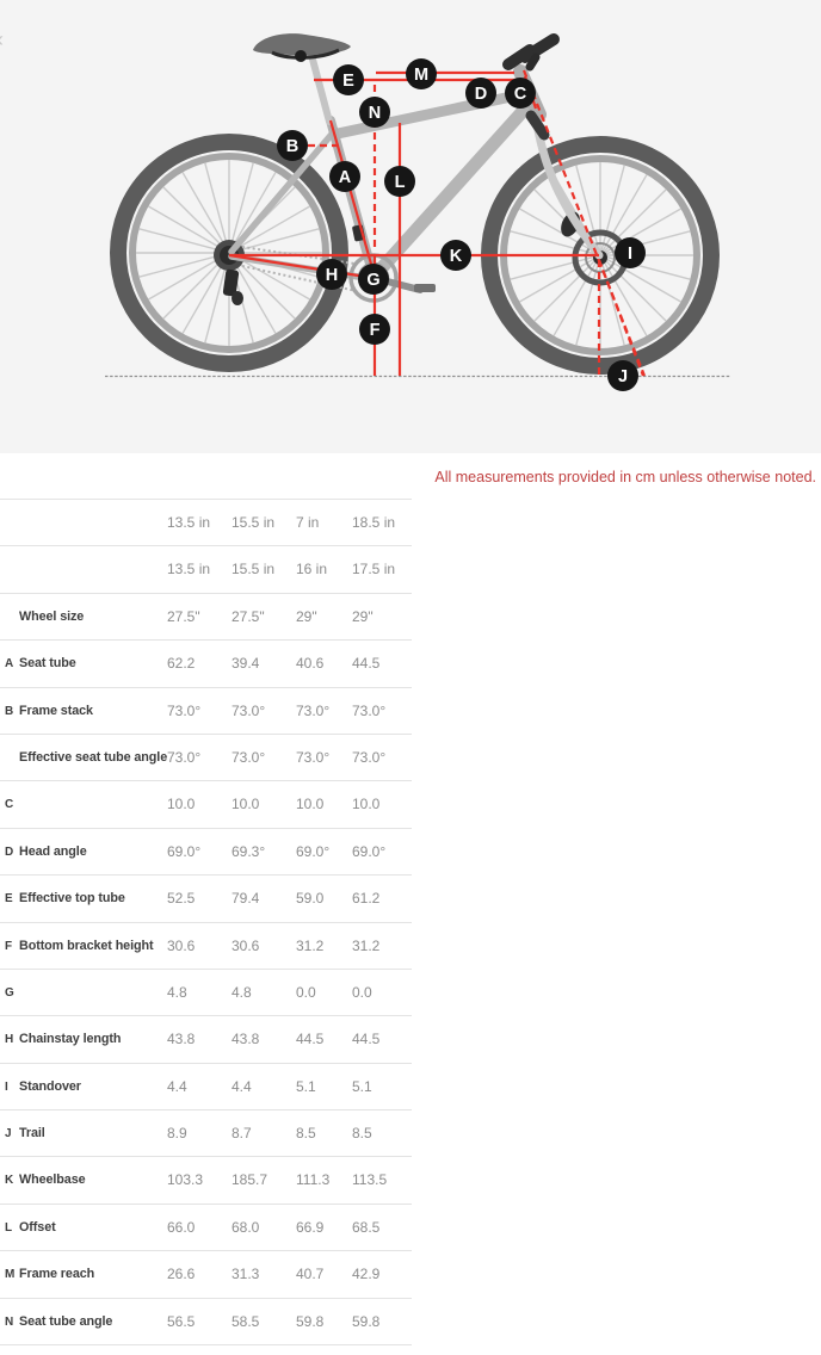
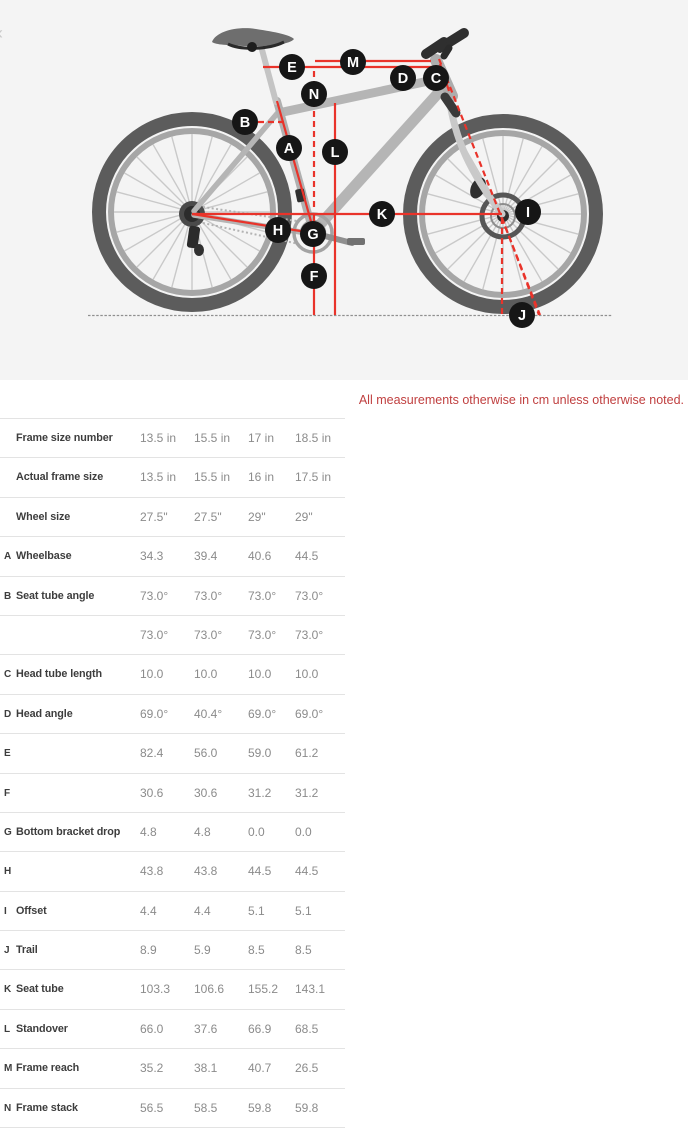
  ‹
  A
  B
  C
  D
  E
  F
  G
  H
  I
  J
  K
  L
  M
  N
- All measurements provided in cm unless otherwise noted.
+ All measurements otherwise in cm unless otherwise noted.
+ Frame size number
  13.5 in
  15.5 in
- 7 in
+ 17 in
  18.5 in
+ Actual frame size
  13.5 in
  15.5 in
  16 in
  17.5 in
  Wheel size
  27.5"
  27.5"
  29"
  29"
  A
- Seat tube
+ Wheelbase
- 62.2
+ 34.3
  39.4
  40.6
  44.5
  B
- Frame stack
+ Seat tube angle
  73.0°
  73.0°
  73.0°
  73.0°
- Effective seat tube angle
  73.0°
  73.0°
  73.0°
  73.0°
  C
+ Head tube length
  10.0
  10.0
  10.0
  10.0
  D
  Head angle
  69.0°
- 69.3°
+ 40.4°
  69.0°
  69.0°
  E
- Effective top tube
- 52.5
+ 82.4
- 79.4
+ 56.0
  59.0
  61.2
  F
- Bottom bracket height
  30.6
  30.6
  31.2
  31.2
  G
+ Bottom bracket drop
  4.8
  4.8
  0.0
  0.0
  H
- Chainstay length
  43.8
  43.8
  44.5
  44.5
  I
- Standover
+ Offset
  4.4
  4.4
  5.1
  5.1
  J
  Trail
  8.9
- 8.7
+ 5.9
  8.5
  8.5
  K
- Wheelbase
+ Seat tube
  103.3
- 185.7
+ 106.6
- 111.3
+ 155.2
- 113.5
+ 143.1
  L
- Offset
+ Standover
  66.0
- 68.0
+ 37.6
  66.9
  68.5
  M
  Frame reach
- 26.6
+ 35.2
- 31.3
+ 38.1
  40.7
- 42.9
+ 26.5
  N
- Seat tube angle
+ Frame stack
  56.5
  58.5
  59.8
  59.8
